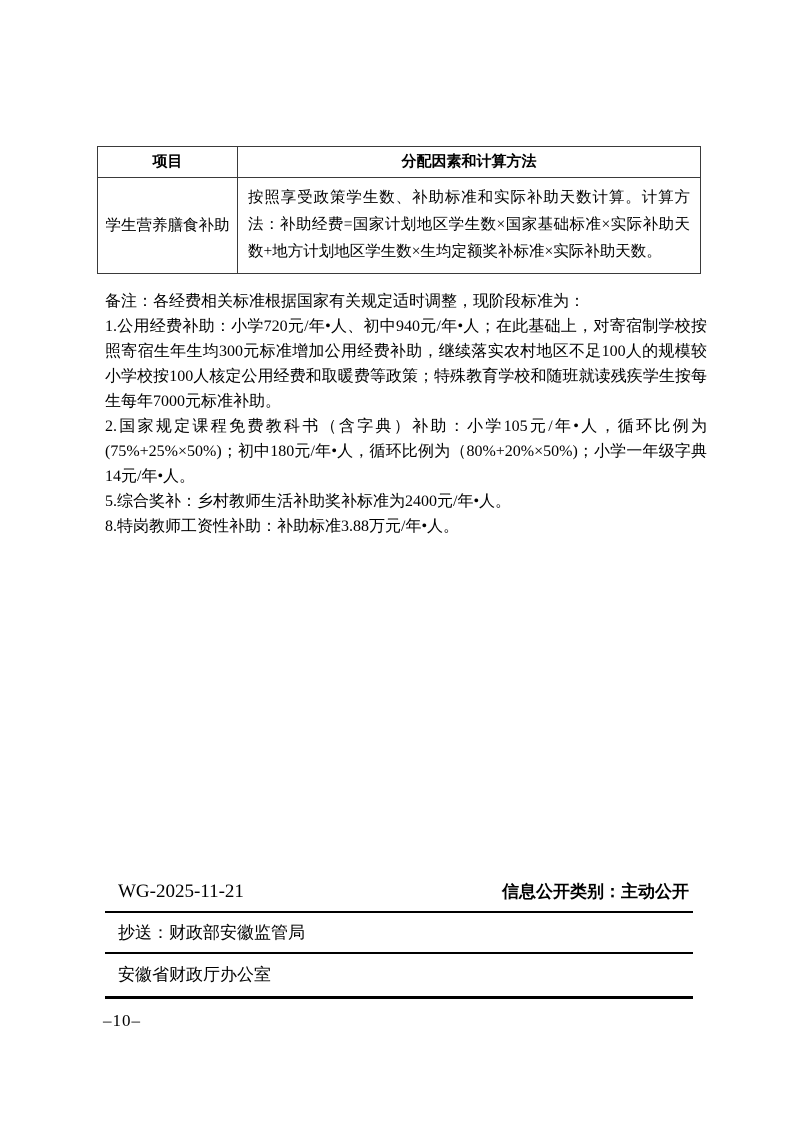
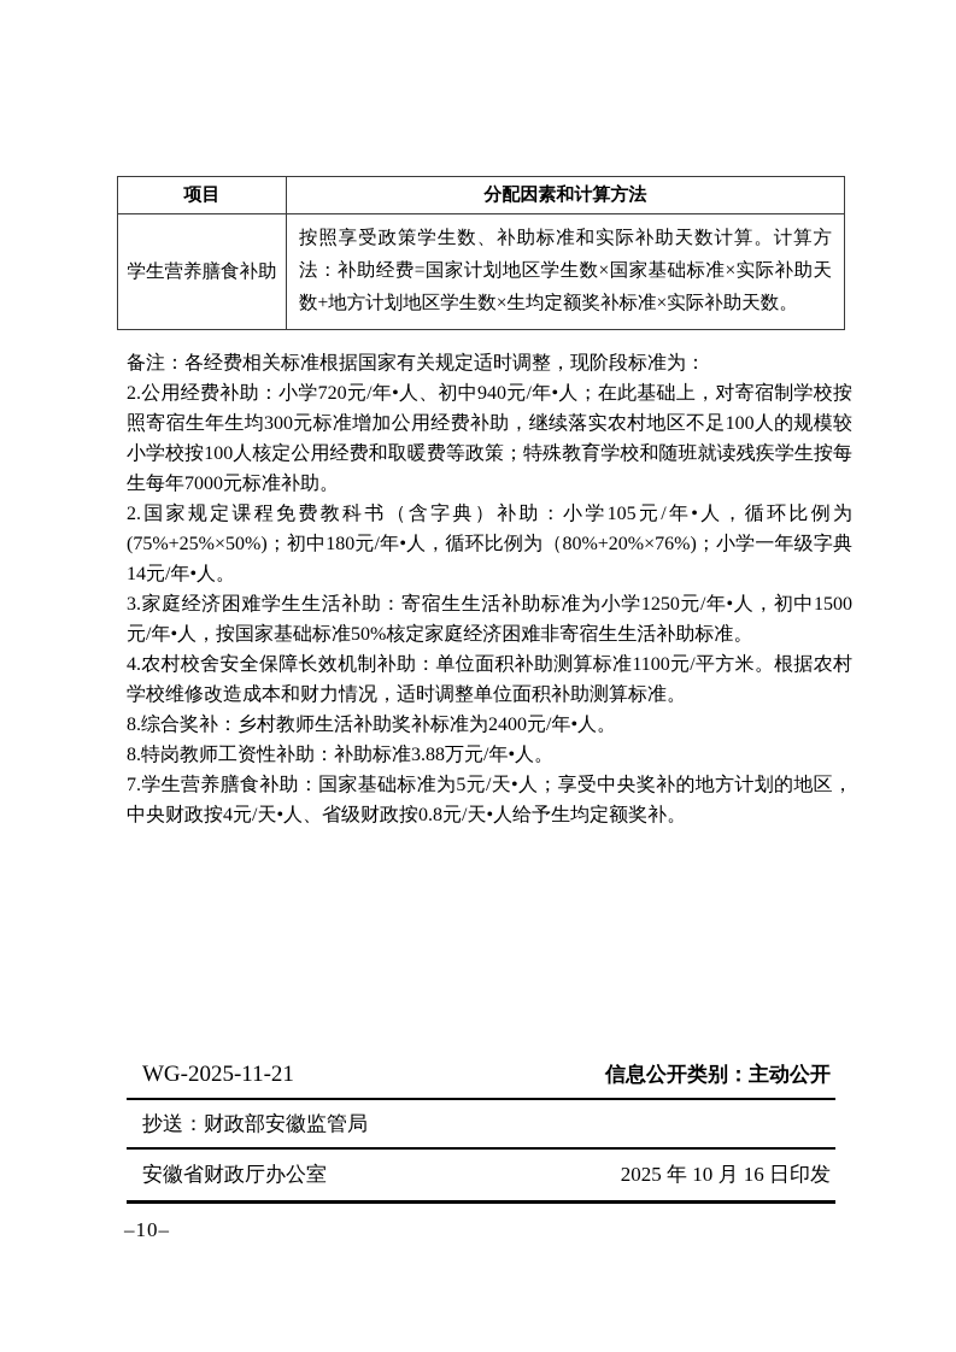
  项目	分配因素和计算方法
  学生营养膳食补助	按照享受政策学生数、补助标准和实际补助天数计算。计算方法：补助经费=国家计划地区学生数×国家基础标准×实际补助天数+地方计划地区学生数×生均定额奖补标准×实际补助天数。
  备注：各经费相关标准根据国家有关规定适时调整，现阶段标准为：
- 1.公用经费补助：小学720元/年•人、初中940元/年•人；在此基础上，对寄宿制学校按照寄宿生年生均300元标准增加公用经费补助，继续落实农村地区不足100人的规模较小学校按100人核定公用经费和取暖费等政策；特殊教育学校和随班就读残疾学生按每生每年7000元标准补助。
+ 2.公用经费补助：小学720元/年•人、初中940元/年•人；在此基础上，对寄宿制学校按照寄宿生年生均300元标准增加公用经费补助，继续落实农村地区不足100人的规模较小学校按100人核定公用经费和取暖费等政策；特殊教育学校和随班就读残疾学生按每生每年7000元标准补助。
- 2.国家规定课程免费教科书（含字典）补助：小学105元/年•人，循环比例为(75%+25%×50%)；初中180元/年•人，循环比例为（80%+20%×50%)；小学一年级字典14元/年•人。
+ 2.国家规定课程免费教科书（含字典）补助：小学105元/年•人，循环比例为(75%+25%×50%)；初中180元/年•人，循环比例为（80%+20%×76%)；小学一年级字典14元/年•人。
+ 3.家庭经济困难学生生活补助：寄宿生生活补助标准为小学1250元/年•人，初中1500元/年•人，按国家基础标准50%核定家庭经济困难非寄宿生生活补助标准。
+ 4.农村校舍安全保障长效机制补助：单位面积补助测算标准1100元/平方米。根据农村学校维修改造成本和财力情况，适时调整单位面积补助测算标准。
- 5.综合奖补：乡村教师生活补助奖补标准为2400元/年•人。
+ 8.综合奖补：乡村教师生活补助奖补标准为2400元/年•人。
  8.特岗教师工资性补助：补助标准3.88万元/年•人。
+ 7.学生营养膳食补助：国家基础标准为5元/天•人；享受中央奖补的地方计划的地区，中央财政按4元/天•人、省级财政按0.8元/天•人给予生均定额奖补。
  WG-2025-11-21
  信息公开类别：主动公开
  抄送：财政部安徽监管局
  安徽省财政厅办公室
+ 2025 年 10 月 16 日印发
  –10–
